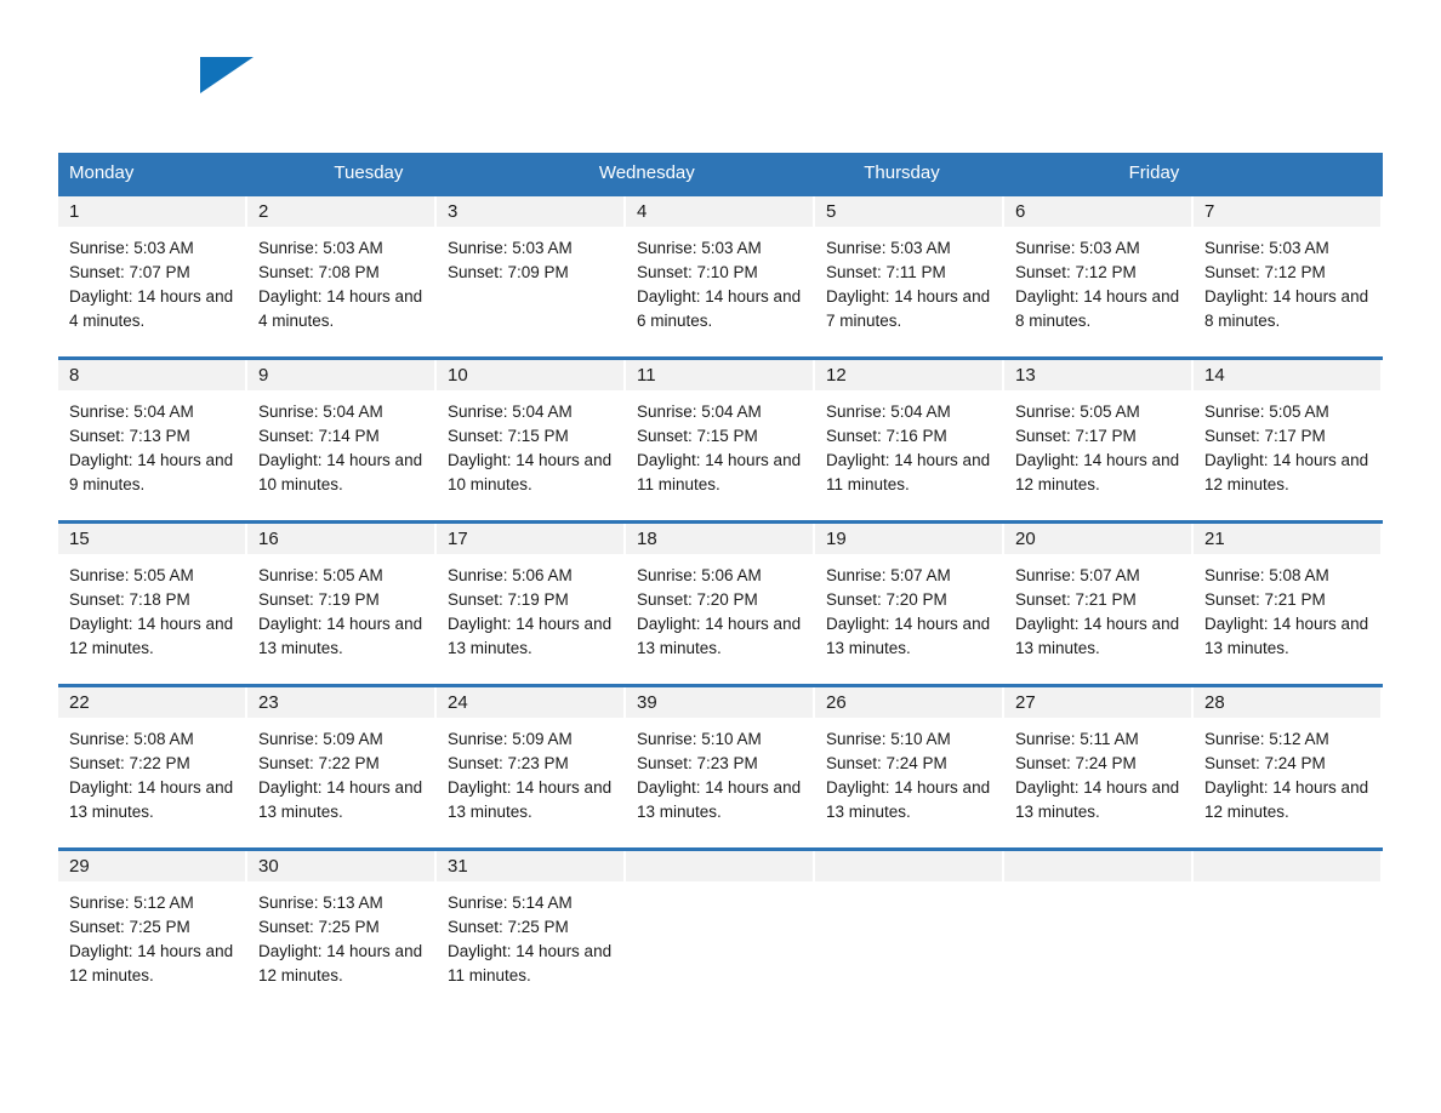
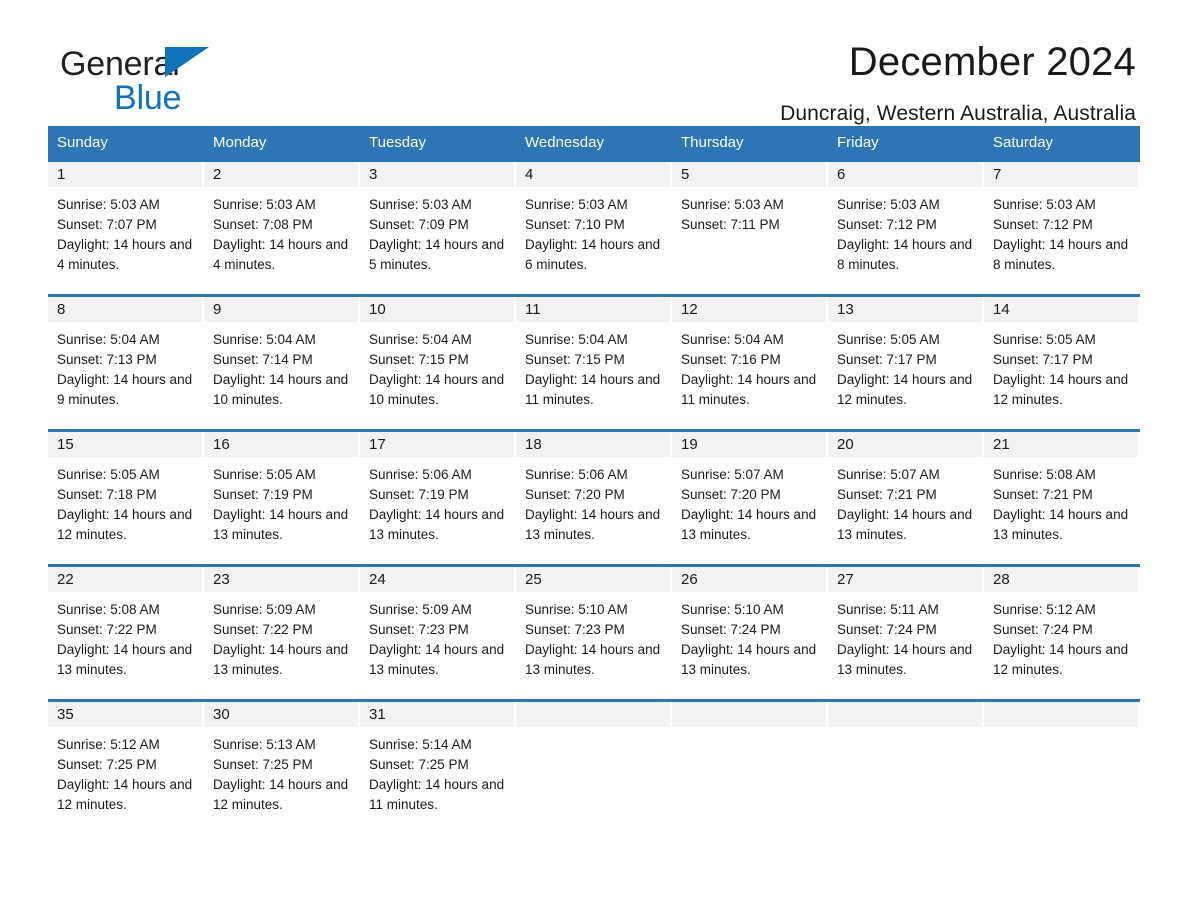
+ General
+ Blue
+ December 2024
+ Duncraig, Western Australia, Australia
+ Sunday
  Monday
  Tuesday
  Wednesday
  Thursday
  Friday
+ Saturday
  1
  Sunrise: 5:03 AM
  Sunset: 7:07 PM
  Daylight: 14 hours and 4 minutes.
  2
  Sunrise: 5:03 AM
  Sunset: 7:08 PM
  Daylight: 14 hours and 4 minutes.
  3
  Sunrise: 5:03 AM
  Sunset: 7:09 PM
+ Daylight: 14 hours and 5 minutes.
  4
  Sunrise: 5:03 AM
  Sunset: 7:10 PM
  Daylight: 14 hours and 6 minutes.
  5
  Sunrise: 5:03 AM
  Sunset: 7:11 PM
- Daylight: 14 hours and 7 minutes.
  6
  Sunrise: 5:03 AM
  Sunset: 7:12 PM
  Daylight: 14 hours and 8 minutes.
  7
  Sunrise: 5:03 AM
  Sunset: 7:12 PM
  Daylight: 14 hours and 8 minutes.
  8
  Sunrise: 5:04 AM
  Sunset: 7:13 PM
  Daylight: 14 hours and 9 minutes.
  9
  Sunrise: 5:04 AM
  Sunset: 7:14 PM
  Daylight: 14 hours and 10 minutes.
  10
  Sunrise: 5:04 AM
  Sunset: 7:15 PM
  Daylight: 14 hours and 10 minutes.
  11
  Sunrise: 5:04 AM
  Sunset: 7:15 PM
  Daylight: 14 hours and 11 minutes.
  12
  Sunrise: 5:04 AM
  Sunset: 7:16 PM
  Daylight: 14 hours and 11 minutes.
  13
  Sunrise: 5:05 AM
  Sunset: 7:17 PM
  Daylight: 14 hours and 12 minutes.
  14
  Sunrise: 5:05 AM
  Sunset: 7:17 PM
  Daylight: 14 hours and 12 minutes.
  15
  Sunrise: 5:05 AM
  Sunset: 7:18 PM
  Daylight: 14 hours and 12 minutes.
  16
  Sunrise: 5:05 AM
  Sunset: 7:19 PM
  Daylight: 14 hours and 13 minutes.
  17
  Sunrise: 5:06 AM
  Sunset: 7:19 PM
  Daylight: 14 hours and 13 minutes.
  18
  Sunrise: 5:06 AM
  Sunset: 7:20 PM
  Daylight: 14 hours and 13 minutes.
  19
  Sunrise: 5:07 AM
  Sunset: 7:20 PM
  Daylight: 14 hours and 13 minutes.
  20
  Sunrise: 5:07 AM
  Sunset: 7:21 PM
  Daylight: 14 hours and 13 minutes.
  21
  Sunrise: 5:08 AM
  Sunset: 7:21 PM
  Daylight: 14 hours and 13 minutes.
  22
  Sunrise: 5:08 AM
  Sunset: 7:22 PM
  Daylight: 14 hours and 13 minutes.
  23
  Sunrise: 5:09 AM
  Sunset: 7:22 PM
  Daylight: 14 hours and 13 minutes.
  24
  Sunrise: 5:09 AM
  Sunset: 7:23 PM
  Daylight: 14 hours and 13 minutes.
- 39
+ 25
  Sunrise: 5:10 AM
  Sunset: 7:23 PM
  Daylight: 14 hours and 13 minutes.
  26
  Sunrise: 5:10 AM
  Sunset: 7:24 PM
  Daylight: 14 hours and 13 minutes.
  27
  Sunrise: 5:11 AM
  Sunset: 7:24 PM
  Daylight: 14 hours and 13 minutes.
  28
  Sunrise: 5:12 AM
  Sunset: 7:24 PM
  Daylight: 14 hours and 12 minutes.
- 29
+ 35
  Sunrise: 5:12 AM
  Sunset: 7:25 PM
  Daylight: 14 hours and 12 minutes.
  30
  Sunrise: 5:13 AM
  Sunset: 7:25 PM
  Daylight: 14 hours and 12 minutes.
  31
  Sunrise: 5:14 AM
  Sunset: 7:25 PM
  Daylight: 14 hours and 11 minutes.
